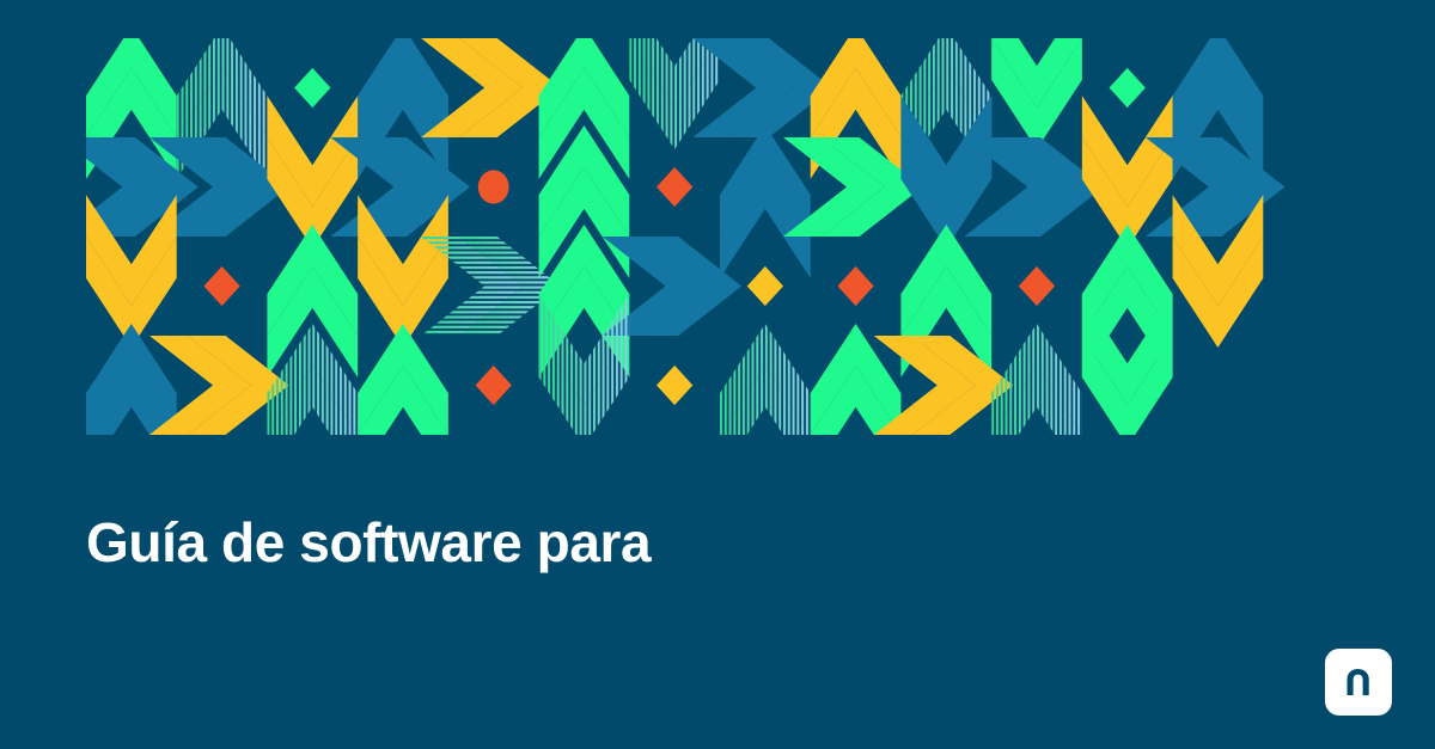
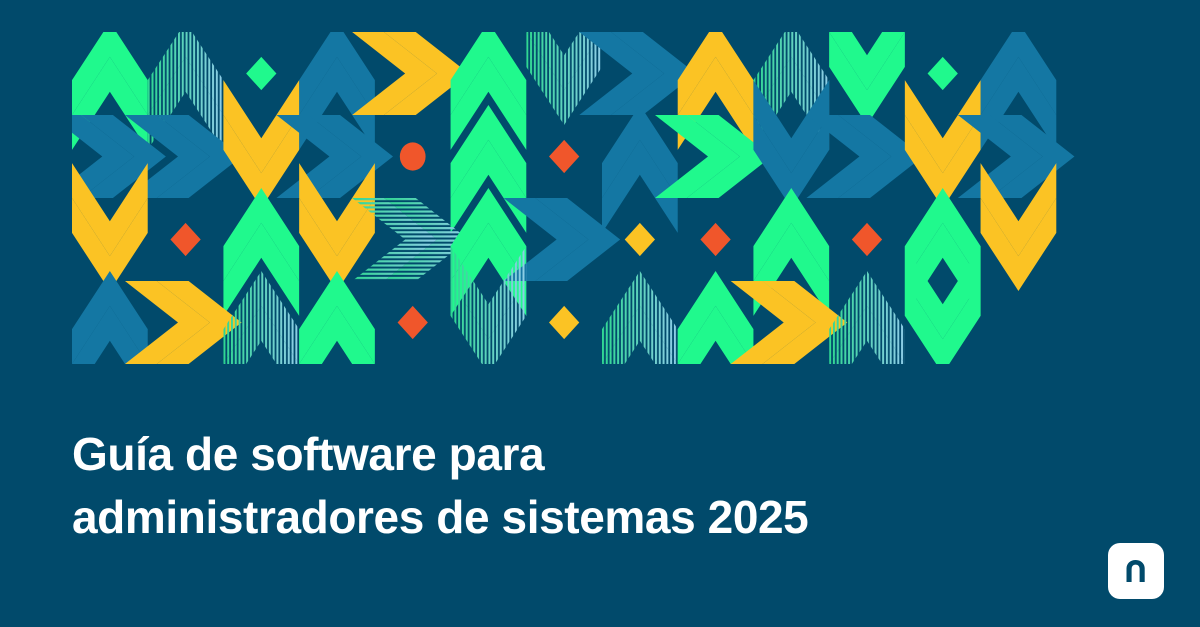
  Guía de software para
+ administradores de sistemas 2025
